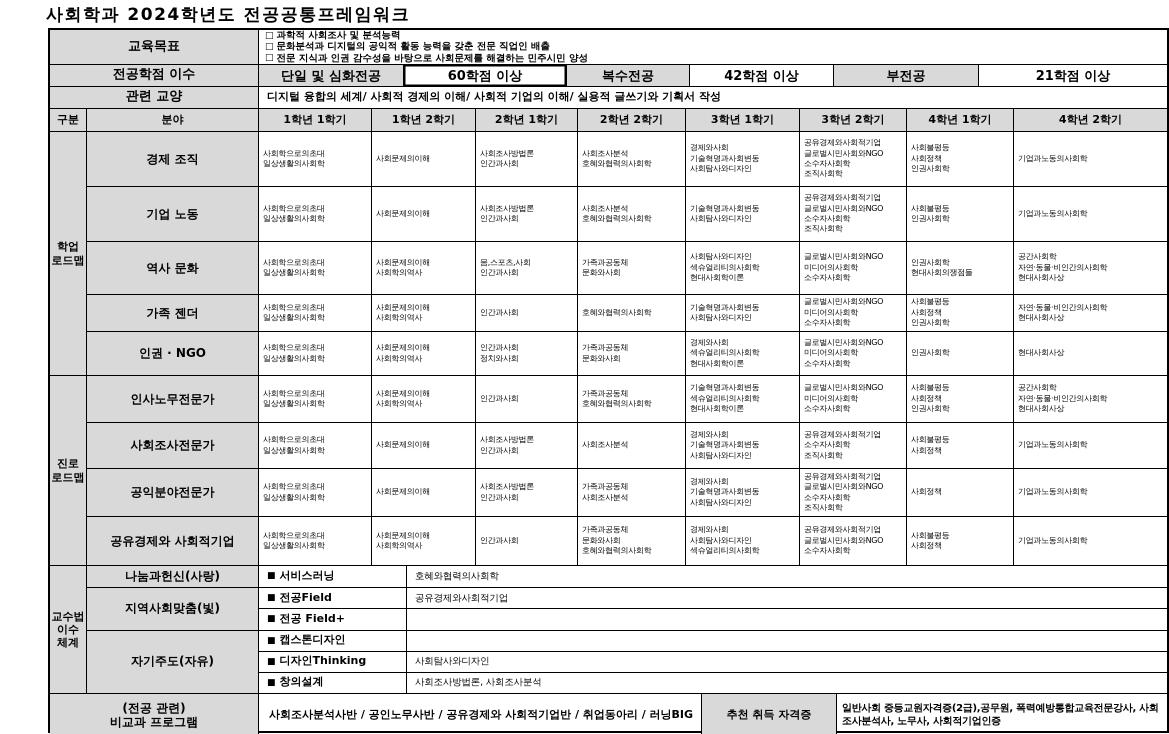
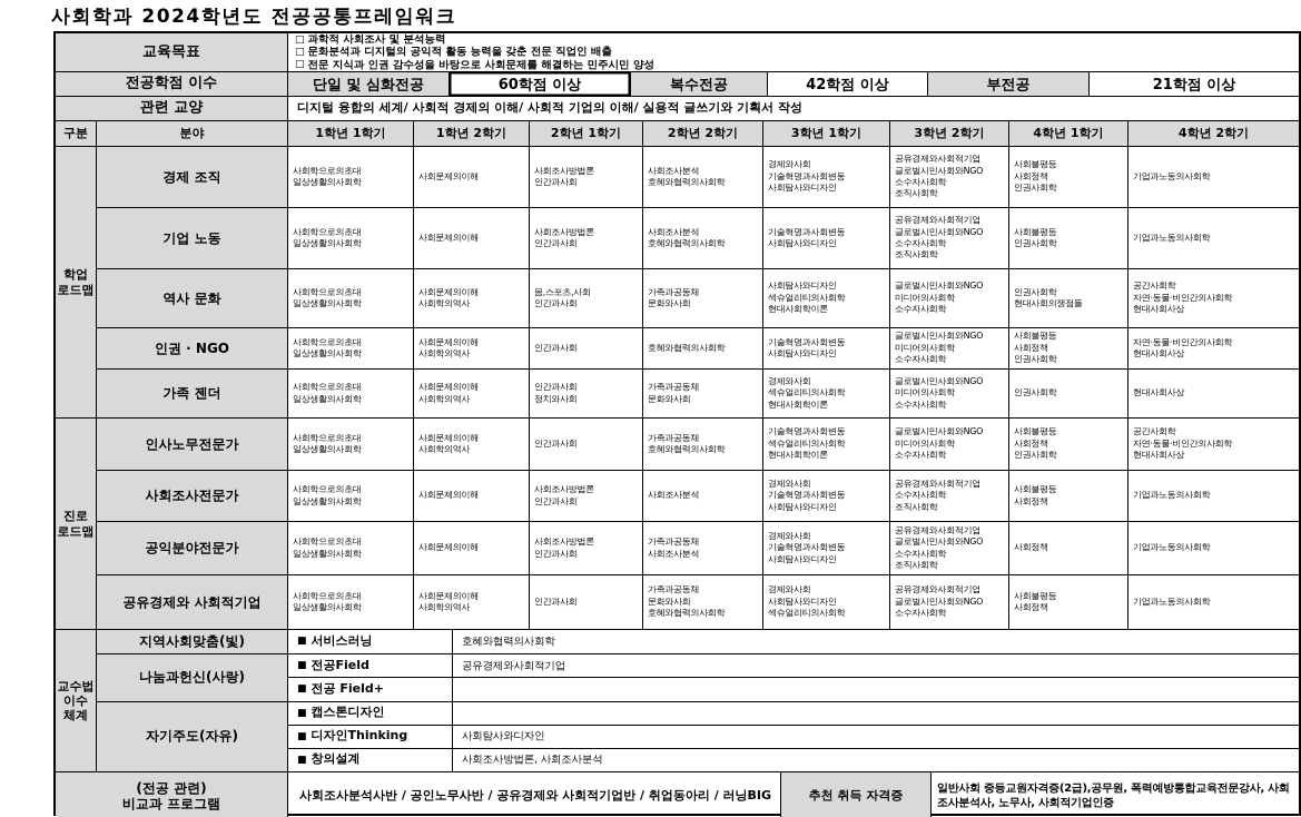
  사회학과 2024학년도 전공공통프레임워크
  교육목표
  □
  과학적 사회조사 및 분석능력
  □
  문화분석과 디지털의 공익적 활동 능력을 갖춘 전문 직업인 배출
  □
  전문 지식과 인권 감수성을 바탕으로 사회문제를 해결하는 민주시민 양성
  전공학점 이수
  단일 및 심화전공
  60학점 이상
  복수전공
  42학점 이상
  부전공
  21학점 이상
  관련 교양
  디지털 융합의 세계/ 사회적 경제의 이해/ 사회적 기업의 이해/ 실용적 글쓰기와 기획서 작성
  구분
  분야
  1학년 1학기
  1학년 2학기
  2학년 1학기
  2학년 2학기
  3학년 1학기
  3학년 2학기
  4학년 1학기
  4학년 2학기
  학업
  로드맵
  경제 조직
  사회학으로의초대
  일상생활의사회학
  사회문제의이해
  사회조사방법론
  인간과사회
  사회조사분석
  호혜와협력의사회학
  경제와사회
  기술혁명과사회변동
  사회탐사와디자인
  공유경제와사회적기업
  글로벌시민사회와NGO
  소수자사회학
  조직사회학
  사회불평등
  사회정책
  인권사회학
  기업과노동의사회학
  기업 노동
  사회학으로의초대
  일상생활의사회학
  사회문제의이해
  사회조사방법론
  인간과사회
  사회조사분석
  호혜와협력의사회학
  기술혁명과사회변동
  사회탐사와디자인
  공유경제와사회적기업
  글로벌시민사회와NGO
  소수자사회학
  조직사회학
  사회불평등
  인권사회학
  기업과노동의사회학
  역사 문화
  사회학으로의초대
  일상생활의사회학
  사회문제의이해
  사회학의역사
  몸,스포츠,사회
  인간과사회
  가족과공동체
  문화와사회
  사회탐사와디자인
  섹슈얼리티의사회학
  현대사회학이론
  글로벌시민사회와NGO
  미디어의사회학
  소수자사회학
  인권사회학
  현대사회의쟁점들
  공간사회학
  자연·동물·비인간의사회학
  현대사회사상
- 가족 젠더
+ 인권 · NGO
  사회학으로의초대
  일상생활의사회학
  사회문제의이해
  사회학의역사
  인간과사회
  호혜와협력의사회학
  기술혁명과사회변동
  사회탐사와디자인
  글로벌시민사회와NGO
  미디어의사회학
  소수자사회학
  사회불평등
  사회정책
  인권사회학
  자연·동물·비인간의사회학
  현대사회사상
- 인권 · NGO
+ 가족 젠더
  사회학으로의초대
  일상생활의사회학
  사회문제의이해
  사회학의역사
  인간과사회
  정치와사회
  가족과공동체
  문화와사회
  경제와사회
  섹슈얼리티의사회학
  현대사회학이론
  글로벌시민사회와NGO
  미디어의사회학
  소수자사회학
  인권사회학
  현대사회사상
  진로
  로드맵
  인사노무전문가
  사회학으로의초대
  일상생활의사회학
  사회문제의이해
  사회학의역사
  인간과사회
  가족과공동체
  호혜와협력의사회학
  기술혁명과사회변동
  섹슈얼리티의사회학
  현대사회학이론
  글로벌시민사회와NGO
  미디어의사회학
  소수자사회학
  사회불평등
  사회정책
  인권사회학
  공간사회학
  자연·동물·비인간의사회학
  현대사회사상
  사회조사전문가
  사회학으로의초대
  일상생활의사회학
  사회문제의이해
  사회조사방법론
  인간과사회
  사회조사분석
  경제와사회
  기술혁명과사회변동
  사회탐사와디자인
  공유경제와사회적기업
  소수자사회학
  조직사회학
  사회불평등
  사회정책
  기업과노동의사회학
  공익분야전문가
  사회학으로의초대
  일상생활의사회학
  사회문제의이해
  사회조사방법론
  인간과사회
  가족과공동체
  사회조사분석
  경제와사회
  기술혁명과사회변동
  사회탐사와디자인
  공유경제와사회적기업
  글로벌시민사회와NGO
  소수자사회학
  조직사회학
  사회정책
  기업과노동의사회학
  공유경제와 사회적기업
  사회학으로의초대
  일상생활의사회학
  사회문제의이해
  사회학의역사
  인간과사회
  가족과공동체
  문화와사회
  호혜와협력의사회학
  경제와사회
  사회탐사와디자인
  섹슈얼리티의사회학
  공유경제와사회적기업
  글로벌시민사회와NGO
  소수자사회학
  사회불평등
  사회정책
  기업과노동의사회학
  교수법
  이수
  체계
- 나눔과헌신(사랑)
+ 지역사회맞춤(빛)
  ■
  서비스러닝
  호혜와협력의사회학
- 지역사회맞춤(빛)
+ 나눔과헌신(사랑)
  ■
  전공Field
  공유경제와사회적기업
  ■
  전공 Field+
  자기주도(자유)
  ■
  캡스톤디자인
  ■
  디자인Thinking
  사회탐사와디자인
  ■
  창의설계
  사회조사방법론, 사회조사분석
  (전공 관련)
  비교과 프로그램
  사회조사분석사반 / 공인노무사반 / 공유경제와 사회적기업반 / 취업동아리 / 러닝BIG
  추천 취득 자격증
  일반사회 중등교원자격증(2급),공무원, 폭력예방통합교육전문강사, 사회조사분석사, 노무사, 사회적기업인증
